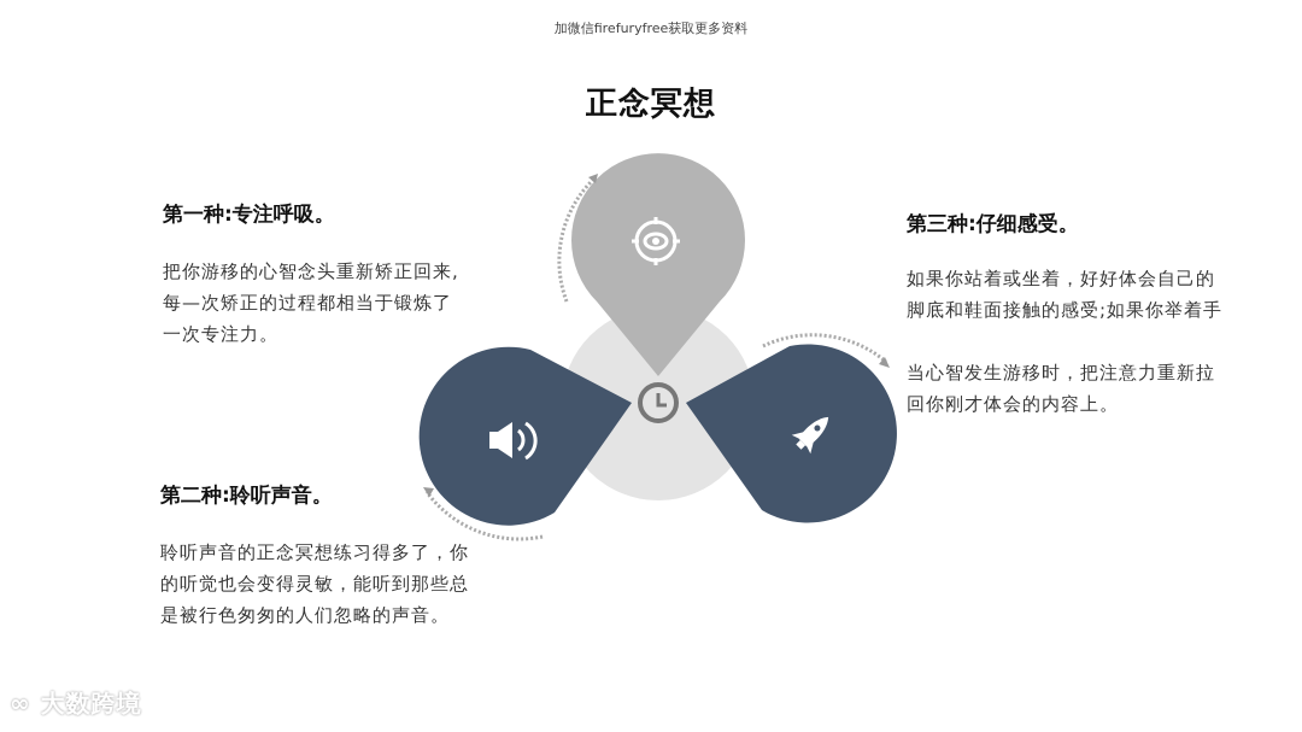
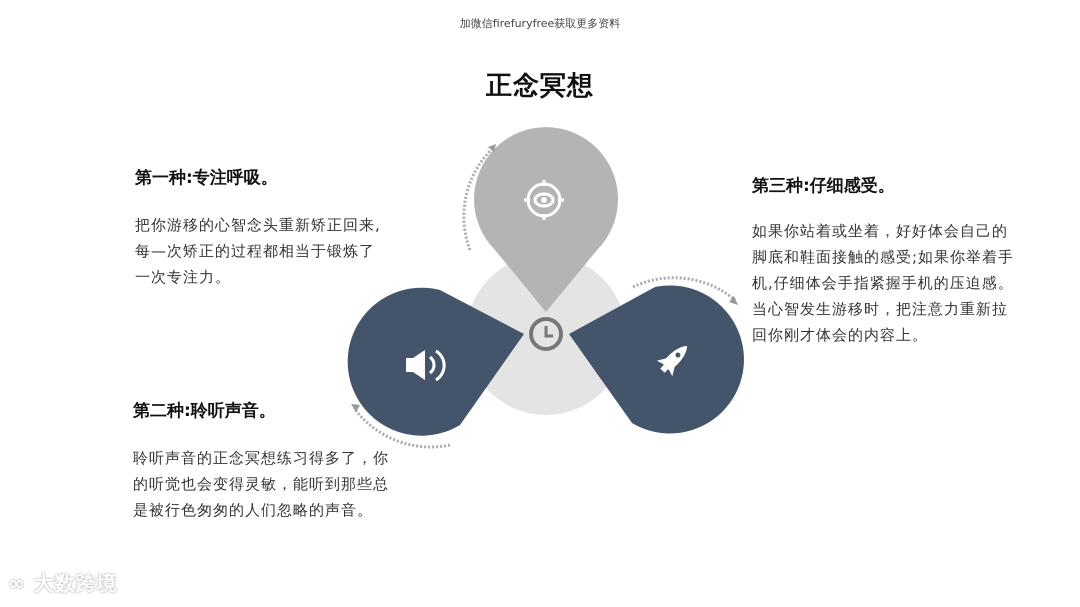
  加微信firefuryfree获取更多资料
  正念冥想
  第一种:专注呼吸。
  把你游移的心智念头重新矫正回来,
  每—次矫正的过程都相当于锻炼了
  一次专注力。
  第二种:聆听声音。
  聆听声音的正念冥想练习得多了，你
  的听觉也会变得灵敏，能听到那些总
  是被行色匆匆的人们忽略的声音。
  第三种:仔细感受。
  如果你站着或坐着，好好体会自己的
  脚底和鞋面接触的感受;如果你举着手
+ 机,仔细体会手指紧握手机的压迫感。
  当心智发生游移时，把注意力重新拉
  回你刚才体会的内容上。
  ∞ 大数跨境
